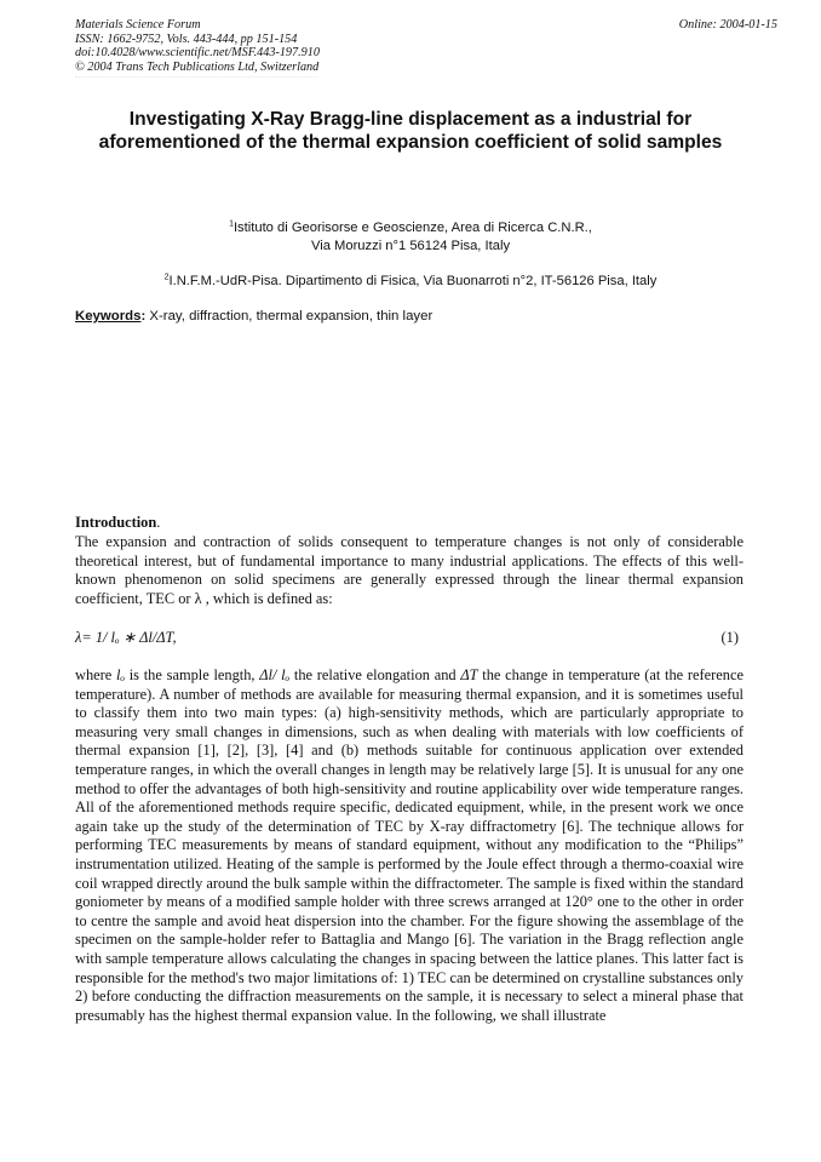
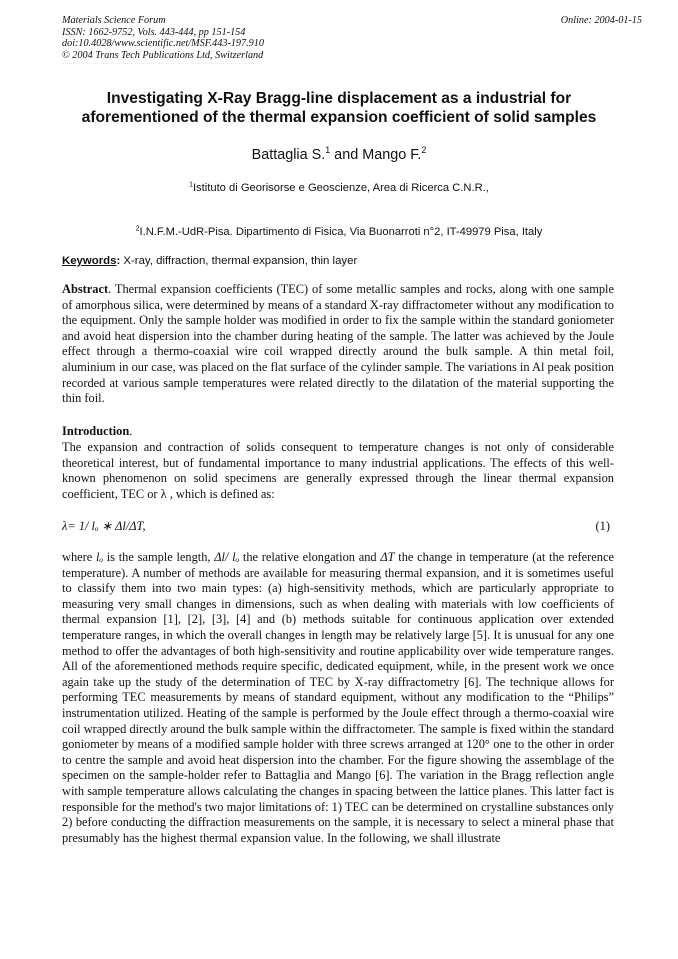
  Materials Science Forum
  ISSN: 1662-9752, Vols. 443-444, pp 151-154
  doi:10.4028/www.scientific.net/MSF.443-197.910
  © 2004 Trans Tech Publications Ltd, Switzerland
  Online: 2004-01-15
  Investigating X-Ray Bragg-line displacement as a industrial for
  aforementioned of the thermal expansion coefficient of solid samples
+ Battaglia S.1 and Mango F.2
  Istituto di Georisorse e Geoscienze, Area di Ricerca C.N.R.,
- Via Moruzzi n°1 56124 Pisa, Italy
- I.N.F.M.-UdR-Pisa. Dipartimento di Fisica, Via Buonarroti n°2, IT-56126 Pisa, Italy
+ I.N.F.M.-UdR-Pisa. Dipartimento di Fisica, Via Buonarroti n°2, IT-49979 Pisa, Italy
  Keywords: X-ray, diffraction, thermal expansion, thin layer
+ Abstract. Thermal expansion coefficients (TEC) of some metallic samples and rocks, along with one sample of amorphous silica, were determined by means of a standard X-ray diffractometer without any modification to the equipment. Only the sample holder was modified in order to fix the sample within the standard goniometer and avoid heat dispersion into the chamber during heating of the sample. The latter was achieved by the Joule effect through a thermo-coaxial wire coil wrapped directly around the bulk sample. A thin metal foil, aluminium in our case, was placed on the flat surface of the cylinder sample. The variations in Al peak position recorded at various sample temperatures were related directly to the dilatation of the material supporting the thin foil.
  Introduction.
  The expansion and contraction of solids consequent to temperature changes is not only of considerable theoretical interest, but of fundamental importance to many industrial applications. The effects of this well-known phenomenon on solid specimens are generally expressed through the linear thermal expansion coefficient, TEC or λ , which is defined as:
  λ= 1/ lₒ ∗ Δl/ΔT,
  (1)
  where lₒ is the sample length, Δl/ lₒ the relative elongation and ΔT the change in temperature (at the reference temperature). A number of methods are available for measuring thermal expansion, and it is sometimes useful to classify them into two main types: (a) high-sensitivity methods, which are particularly appropriate to measuring very small changes in dimensions, such as when dealing with materials with low coefficients of thermal expansion [1], [2], [3], [4] and (b) methods suitable for continuous application over extended temperature ranges, in which the overall changes in length may be relatively large [5]. It is unusual for any one method to offer the advantages of both high-sensitivity and routine applicability over wide temperature ranges. All of the aforementioned methods require specific, dedicated equipment, while, in the present work we once again take up the study of the determination of TEC by X-ray diffractometry [6]. The technique allows for performing TEC measurements by means of standard equipment, without any modification to the “Philips” instrumentation utilized. Heating of the sample is performed by the Joule effect through a thermo-coaxial wire coil wrapped directly around the bulk sample within the diffractometer. The sample is fixed within the standard goniometer by means of a modified sample holder with three screws arranged at 120° one to the other in order to centre the sample and avoid heat dispersion into the chamber. For the figure showing the assemblage of the specimen on the sample-holder refer to Battaglia and Mango [6]. The variation in the Bragg reflection angle with sample temperature allows calculating the changes in spacing between the lattice planes. This latter fact is responsible for the method's two major limitations of: 1) TEC can be determined on crystalline substances only 2) before conducting the diffraction measurements on the sample, it is necessary to select a mineral phase that presumably has the highest thermal expansion value. In the following, we shall illustrate
